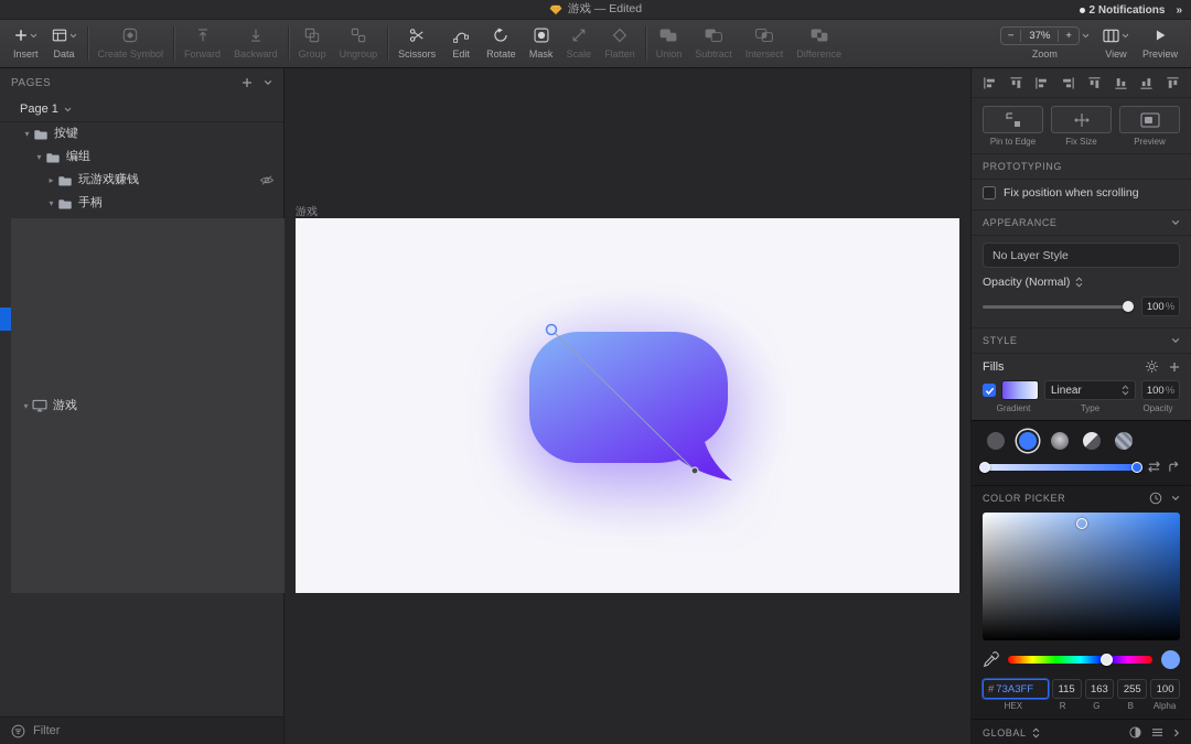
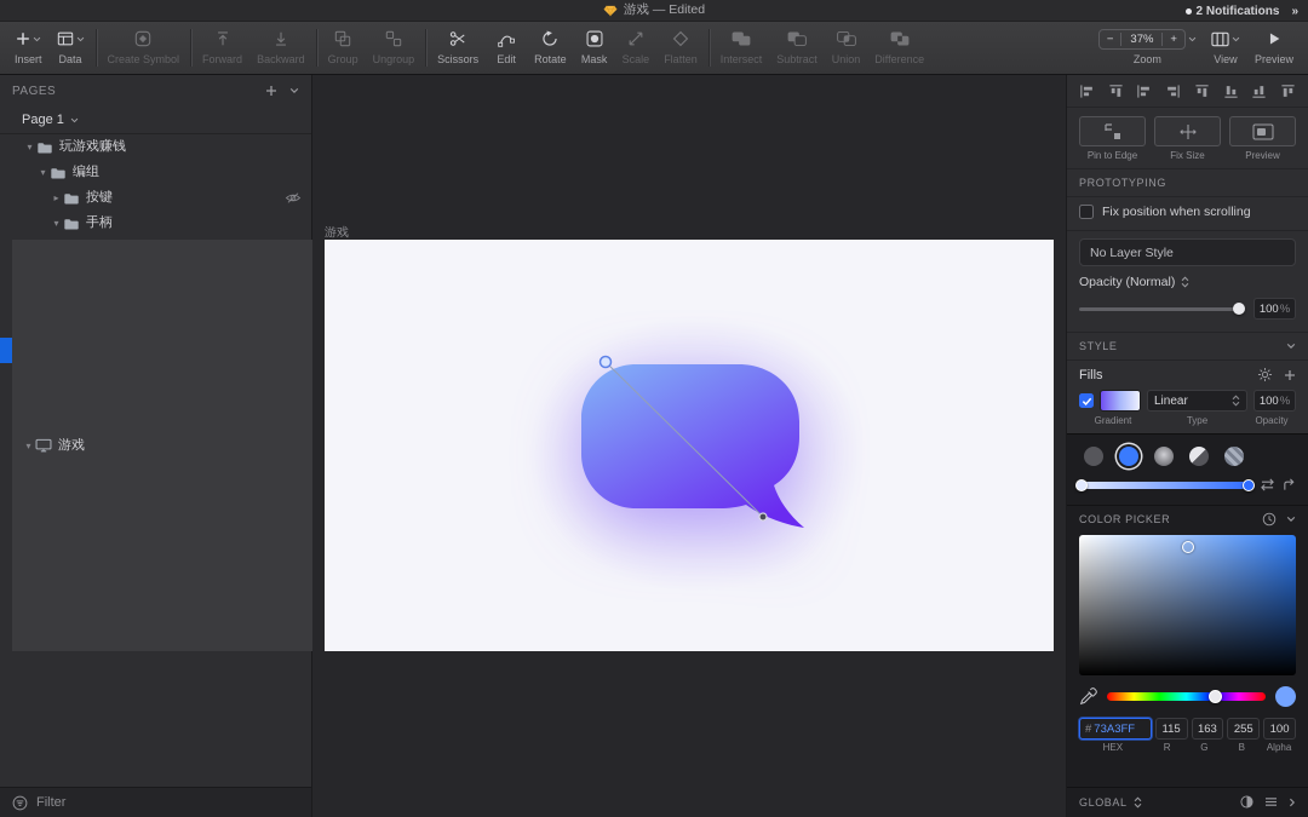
  游戏 — Edited
  2 Notifications
  »
  Insert
  Data
  Create Symbol
  Forward
  Backward
  Group
  Ungroup
  Scissors
  Edit
  Rotate
  Mask
  Scale
  Flatten
- Union
+ Intersect
  Subtract
- Intersect
+ Union
  Difference
  −
  37%
  +
  Zoom
  View
  Preview
  PAGES
  Page 1
  ▾
  游戏
  ▾
- 按键
+ 玩游戏赚钱
  ▾
  编组
  ▸
- 玩游戏赚钱
+ 按键
  ▾
  手柄
  Filter
  游戏
  Pin to Edge
  Fix Size
  Preview
  PROTOTYPING
  Fix position when scrolling
- APPEARANCE
  No Layer Style
  Opacity (Normal)
  100
  %
  STYLE
  Fills
  Linear
  100
  %
  Gradient
  Type
  Opacity
  COLOR PICKER
  #
  73A3FF
  115
  163
  255
  100
  HEX
  R
  G
  B
  Alpha
  GLOBAL
